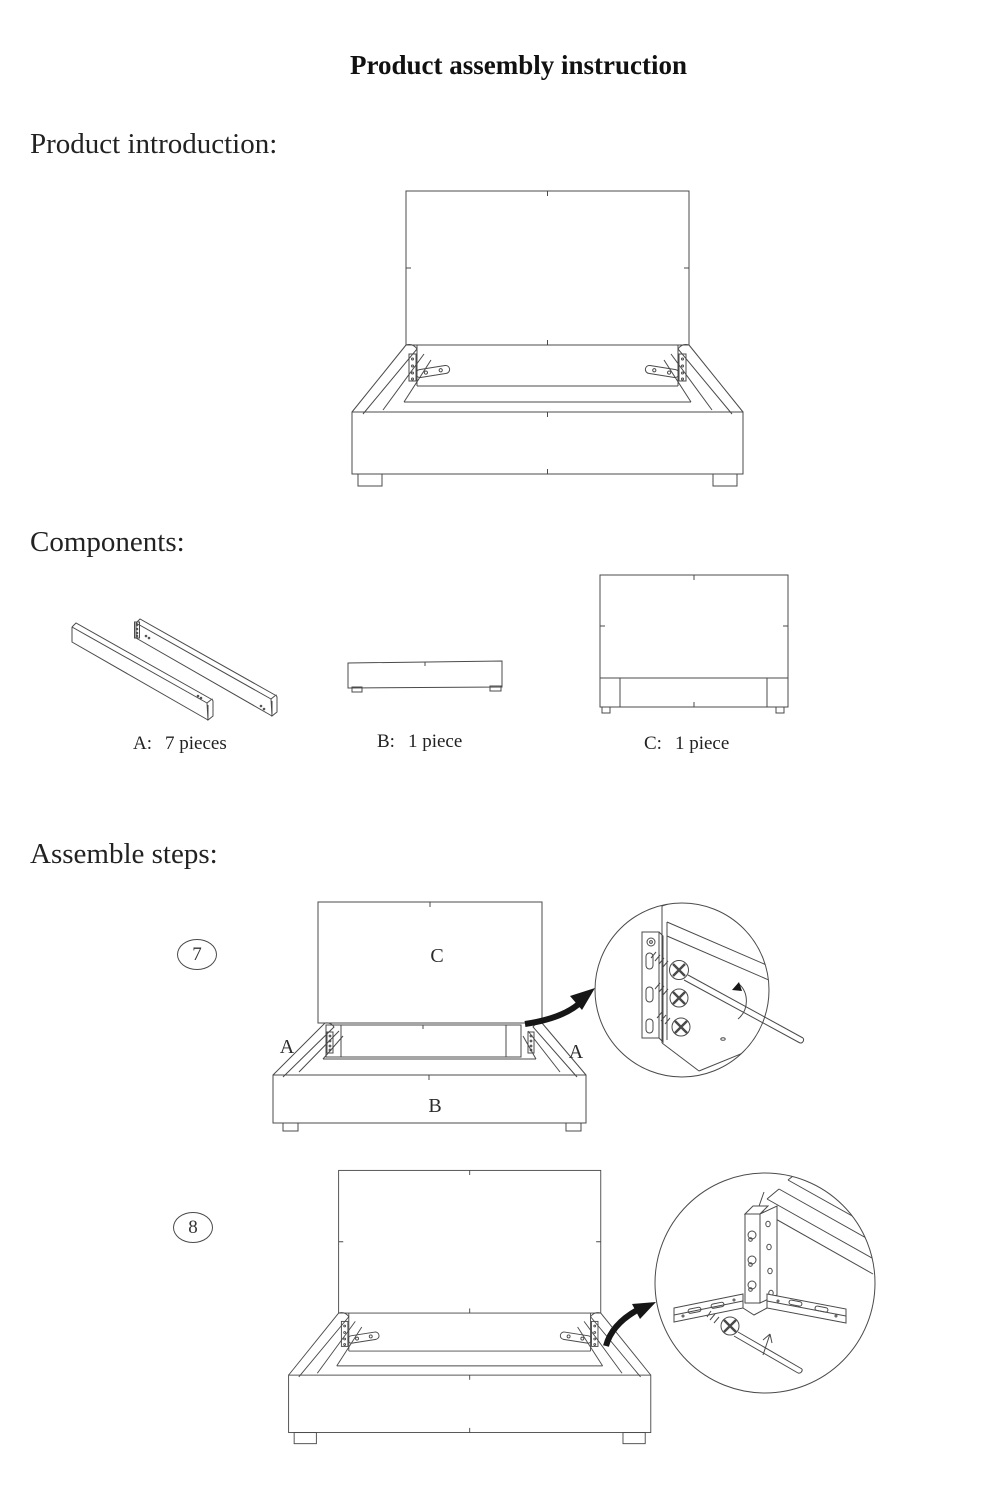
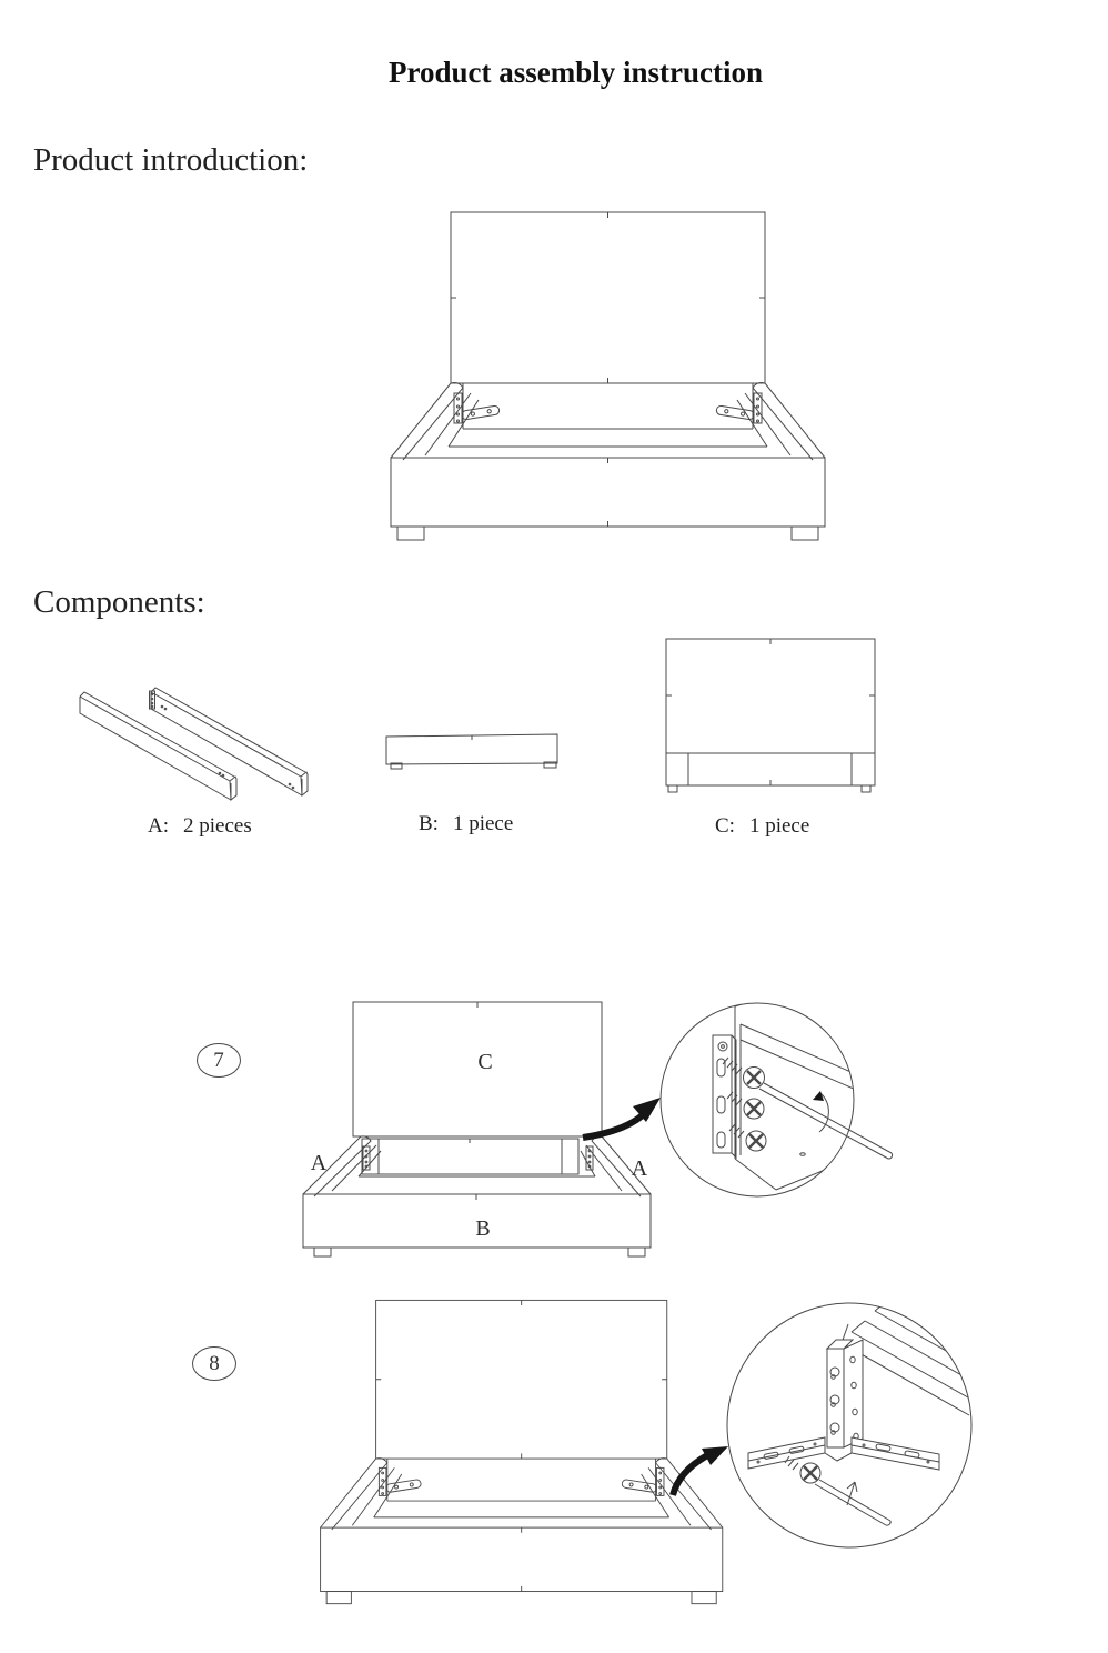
  Product assembly instruction
  Product introduction:
  Components:
- A: 7 pieces
+ A: 2 pieces
  B: 1 piece
  C: 1 piece
- Assemble steps:
  7
  C
  A
  A
  B
  8
